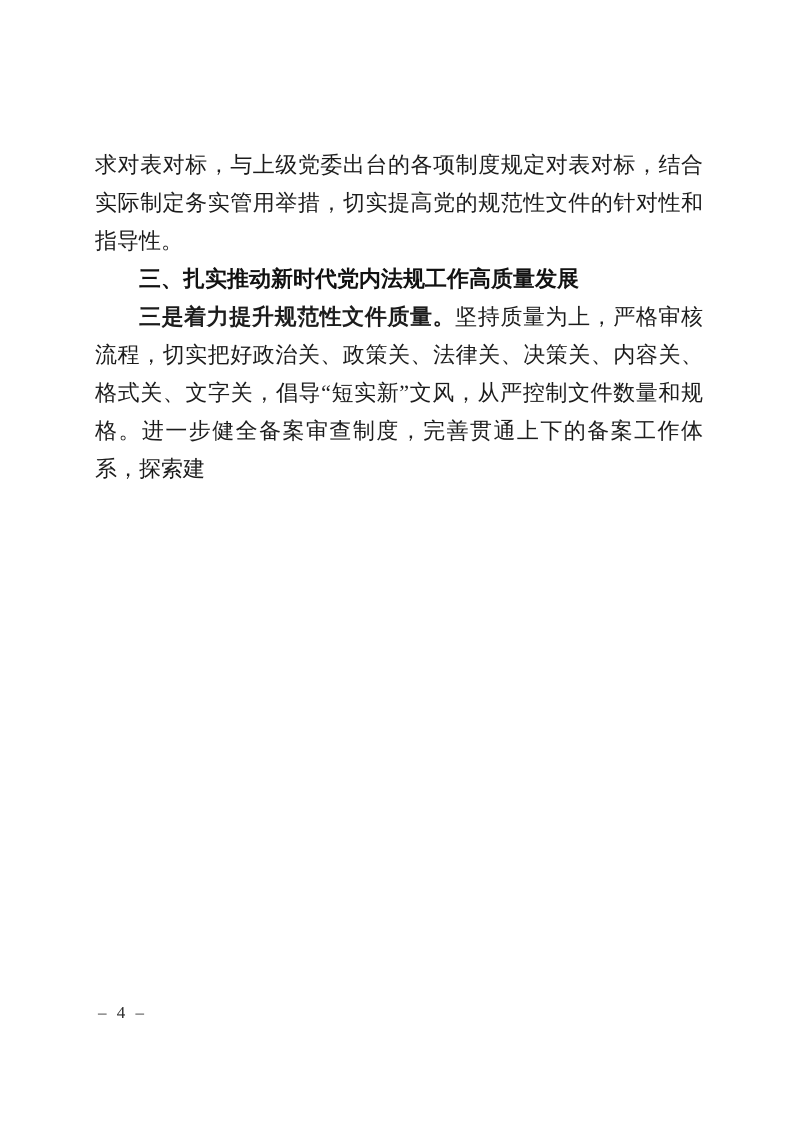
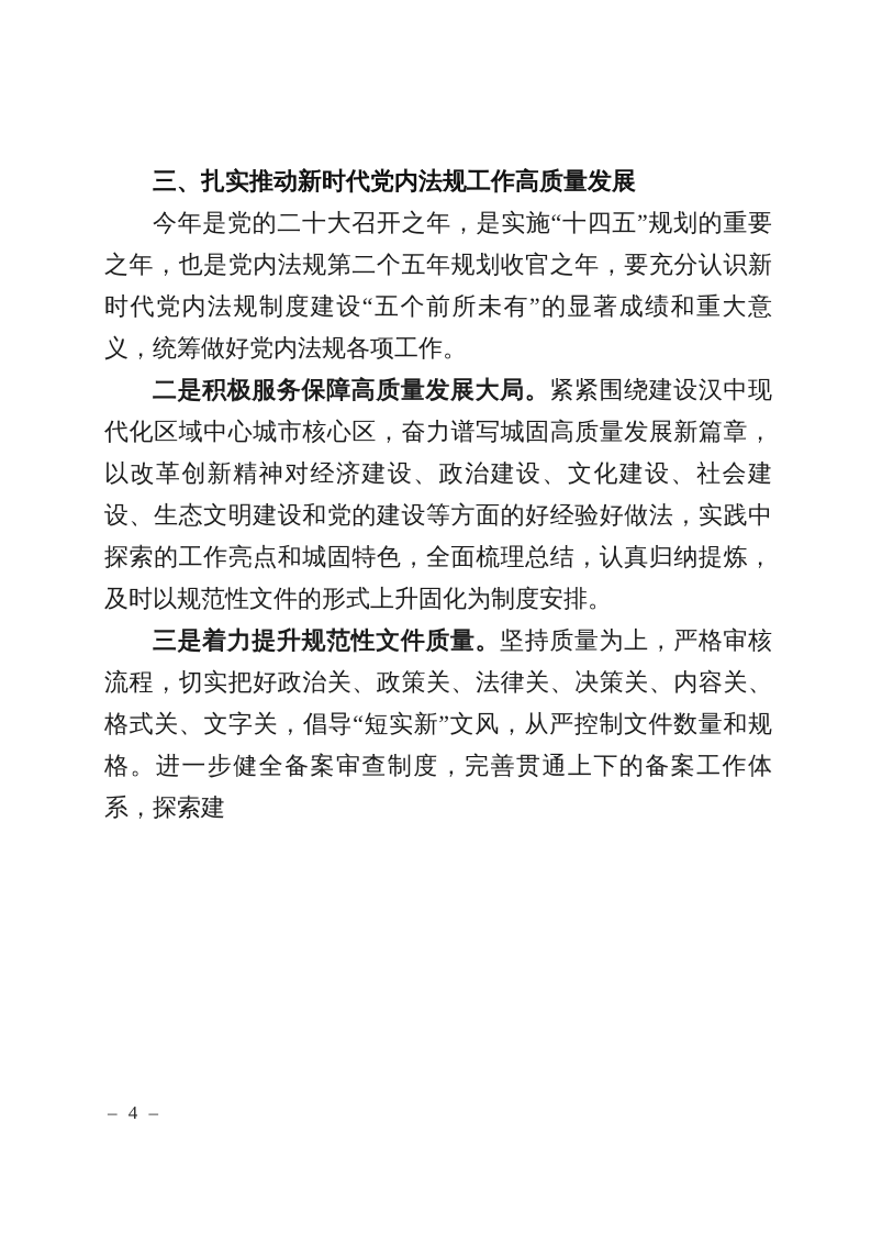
- 求对表对标，与上级党委出台的各项制度规定对表对标，结合实际制定务实管用举措，切实提高党的规范性文件的针对性和指导性。
  三、扎实推动新时代党内法规工作高质量发展
+ 今年是党的二十大召开之年，是实施“十四五”规划的重要之年，也是党内法规第二个五年规划收官之年，要充分认识新时代党内法规制度建设“五个前所未有”的显著成绩和重大意义，统筹做好党内法规各项工作。
+ 二是积极服务保障高质量发展大局。紧紧围绕建设汉中现代化区域中心城市核心区，奋力谱写城固高质量发展新篇章，以改革创新精神对经济建设、政治建设、文化建设、社会建设、生态文明建设和党的建设等方面的好经验好做法，实践中探索的工作亮点和城固特色，全面梳理总结，认真归纳提炼，及时以规范性文件的形式上升固化为制度安排。
  三是着力提升规范性文件质量。坚持质量为上，严格审核流程，切实把好政治关、政策关、法律关、决策关、内容关、格式关、文字关，倡导“短实新”文风，从严控制文件数量和规格。进一步健全备案审查制度，完善贯通上下的备案工作体系，探索建
  – 4 –
